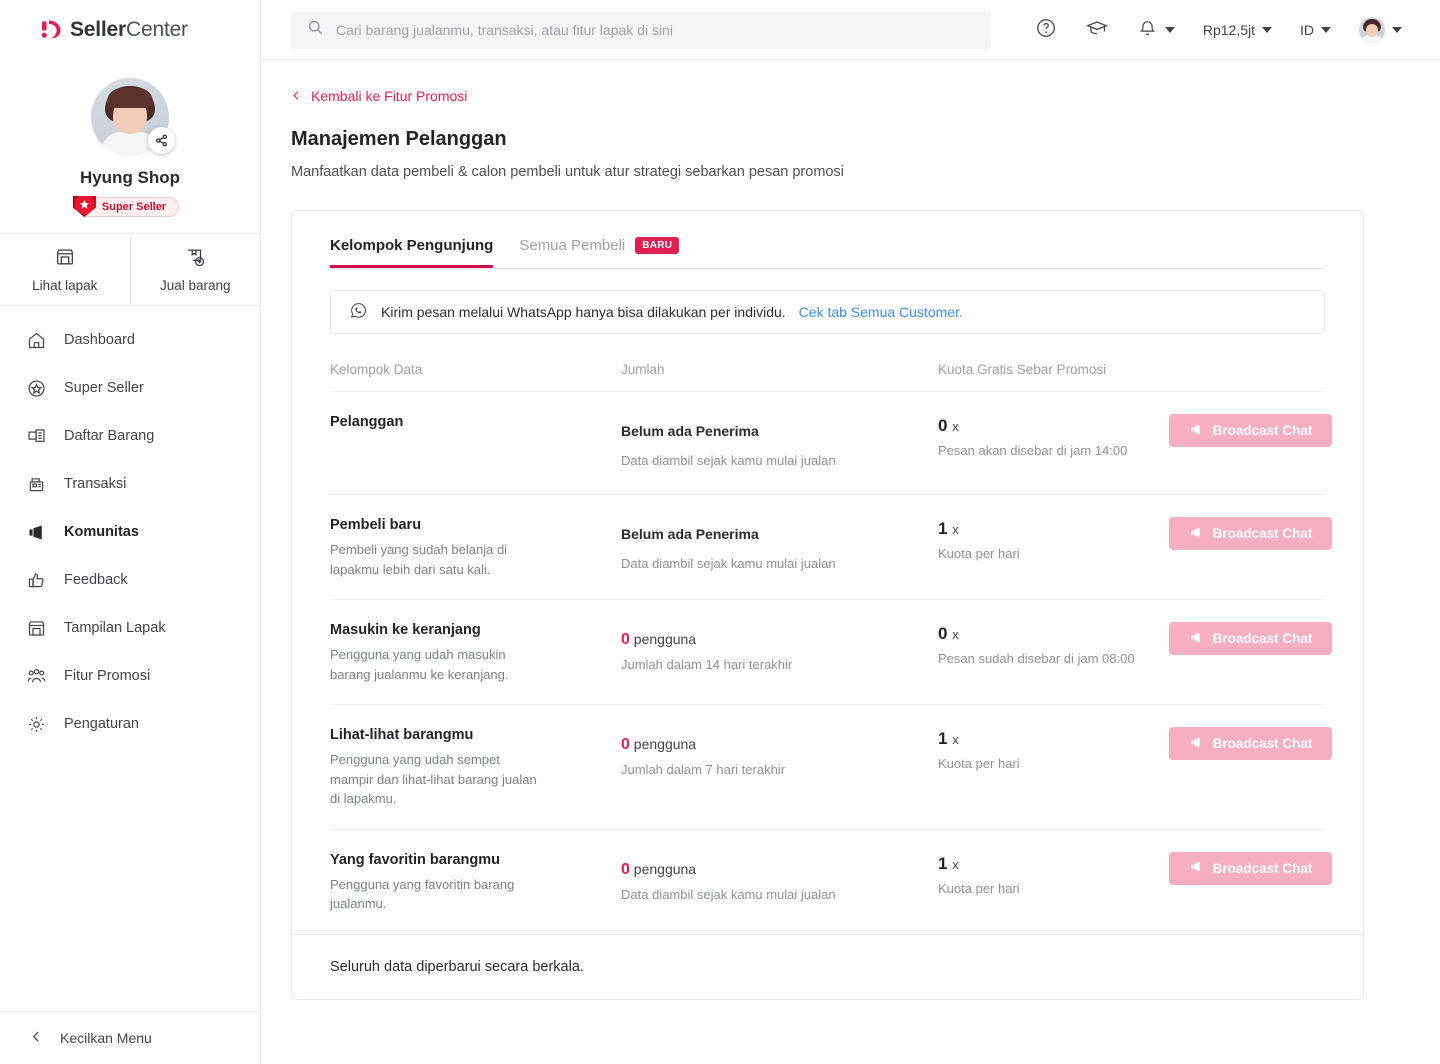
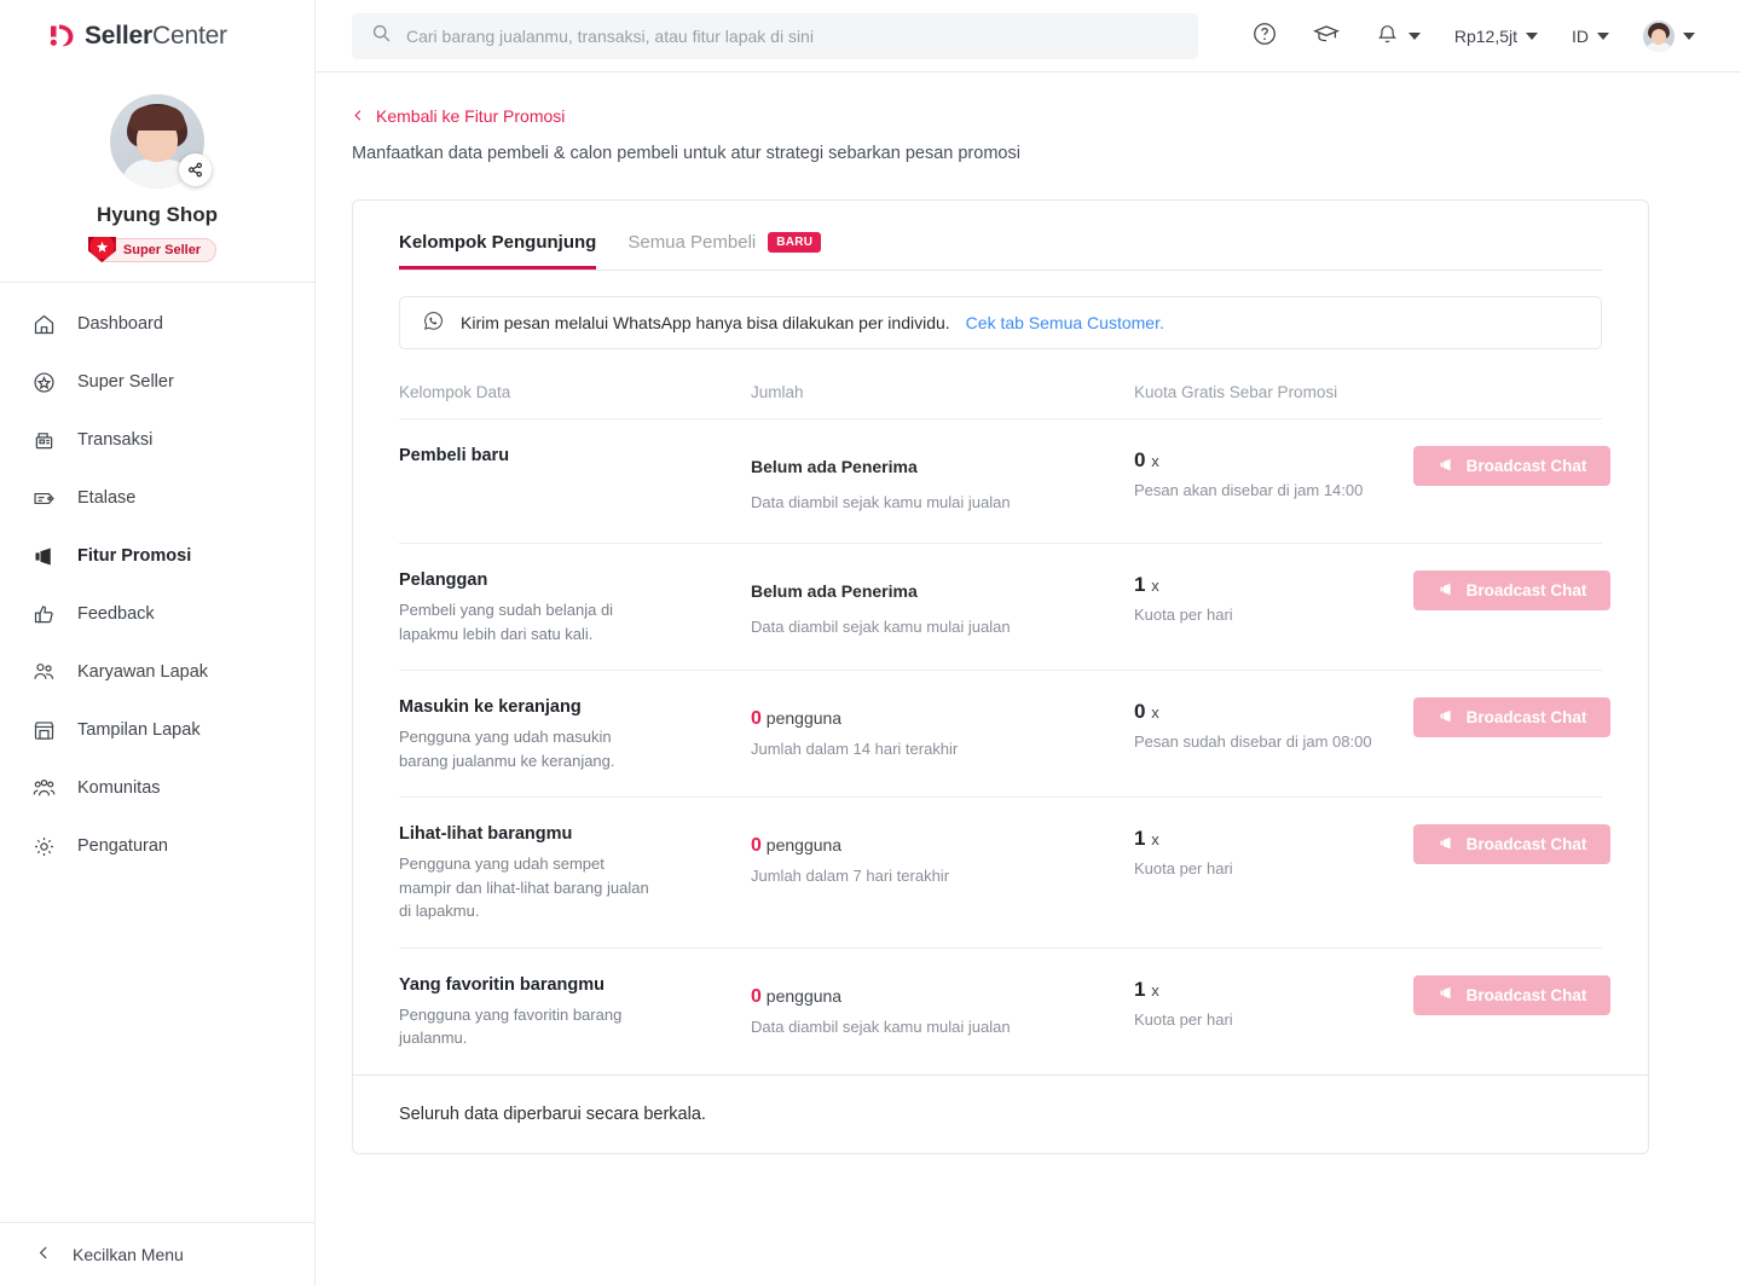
  SellerCenter
  Hyung Shop
  Super Seller
- Lihat lapak
- Jual barang
  Dashboard
  Super Seller
- Daftar Barang
  Transaksi
+ Etalase
- Komunitas
+ Fitur Promosi
  Feedback
+ Karyawan Lapak
  Tampilan Lapak
- Fitur Promosi
+ Komunitas
  Pengaturan
  Kecilkan Menu
  Cari barang jualanmu, transaksi, atau fitur lapak di sini
  Rp12,5jt
  ID
  Kembali ke Fitur Promosi
- Manajemen Pelanggan
  Manfaatkan data pembeli & calon pembeli untuk atur strategi sebarkan pesan promosi
  Kelompok Pengunjung
  Semua Pembeli
  BARU
  Kirim pesan melalui WhatsApp hanya bisa dilakukan per individu.
  Cek tab Semua Customer.
  Kelompok Data
  Jumlah
  Kuota Gratis Sebar Promosi
- Pelanggan
+ Pembeli baru
  Belum ada Penerima
  Data diambil sejak kamu mulai jualan
  0 x
  Pesan akan disebar di jam 14:00
  Broadcast Chat
- Pembeli baru
+ Pelanggan
  Pembeli yang sudah belanja di lapakmu lebih dari satu kali.
  Belum ada Penerima
  Data diambil sejak kamu mulai jualan
  1 x
  Kuota per hari
  Broadcast Chat
  Masukin ke keranjang
  Pengguna yang udah masukin barang jualanmu ke keranjang.
  0 pengguna
  Jumlah dalam 14 hari terakhir
  0 x
  Pesan sudah disebar di jam 08:00
  Broadcast Chat
  Lihat-lihat barangmu
  Pengguna yang udah sempet mampir dan lihat-lihat barang jualan di lapakmu.
  0 pengguna
  Jumlah dalam 7 hari terakhir
  1 x
  Kuota per hari
  Broadcast Chat
  Yang favoritin barangmu
  Pengguna yang favoritin barang jualanmu.
  0 pengguna
  Data diambil sejak kamu mulai jualan
  1 x
  Kuota per hari
  Broadcast Chat
  Seluruh data diperbarui secara berkala.
